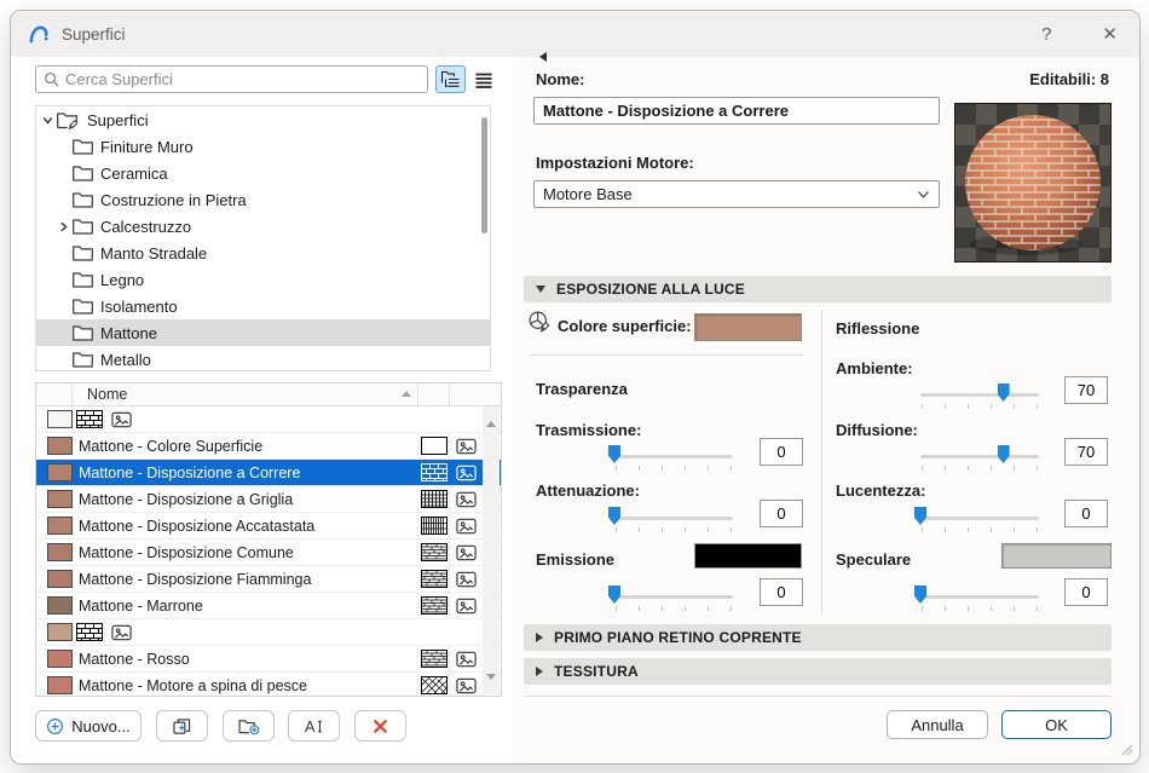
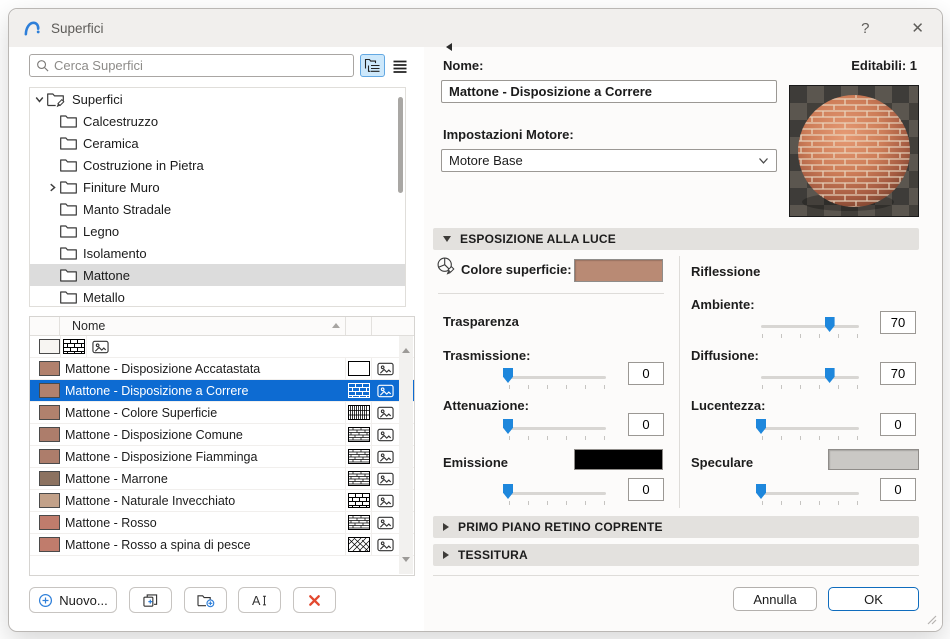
  Superfici
  ?
  ✕
  Cerca Superfici
  Superfici
- Finiture Muro
+ Calcestruzzo
  Ceramica
  Costruzione in Pietra
- Calcestruzzo
+ Finiture Muro
  Manto Stradale
  Legno
  Isolamento
  Mattone
  Metallo
  Nome
- Mattone - Colore Superficie
+ Mattone - Disposizione Accatastata
  Mattone - Disposizione a Correre
- Mattone - Disposizione a Griglia
- Mattone - Disposizione Accatastata
+ Mattone - Colore Superficie
  Mattone - Disposizione Comune
  Mattone - Disposizione Fiamminga
  Mattone - Marrone
+ Mattone - Naturale Invecchiato
  Mattone - Rosso
- Mattone - Motore a spina di pesce
+ Mattone - Rosso a spina di pesce
  Nuovo...
  A
  Nome:
- Editabili: 8
+ Editabili: 1
  Mattone - Disposizione a Correre
  Impostazioni Motore:
  Motore Base
  ESPOSIZIONE ALLA LUCE
  Colore superficie:
  Trasparenza
  Trasmissione:
  0
  Attenuazione:
  0
  Emissione
  0
  Riflessione
  Ambiente:
  70
  Diffusione:
  70
  Lucentezza:
  0
  Speculare
  0
  PRIMO PIANO RETINO COPRENTE
  TESSITURA
  Annulla
  OK
